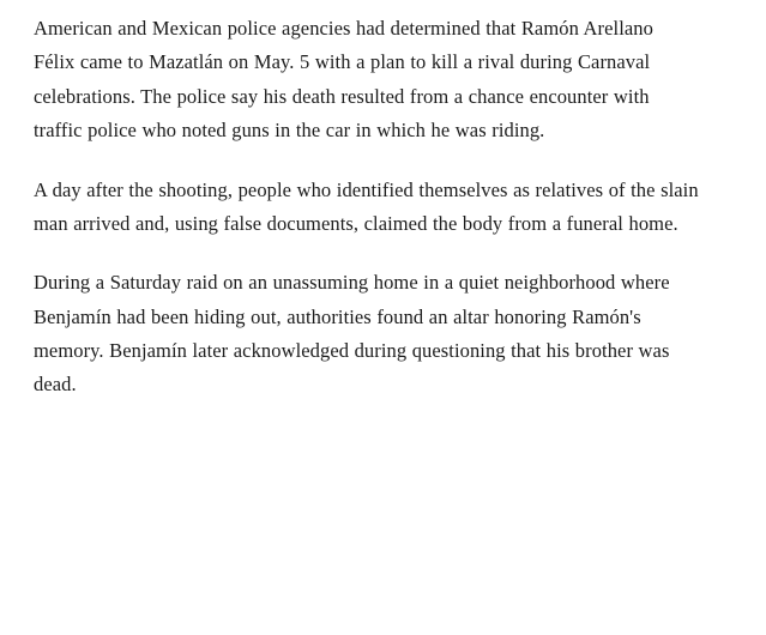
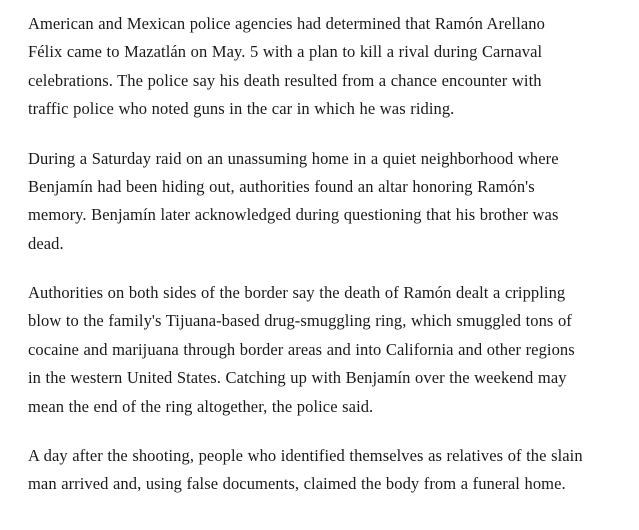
  American and Mexican police agencies had determined that Ramón Arellano Félix came to Mazatlán on May. 5 with a plan to kill a rival during Carnaval celebrations. The police say his death resulted from a chance encounter with traffic police who noted guns in the car in which he was riding.
- A day after the shooting, people who identified themselves as relatives of the slain man arrived and, using false documents, claimed the body from a funeral home.
+ During a Saturday raid on an unassuming home in a quiet neighborhood where Benjamín had been hiding out, authorities found an altar honoring Ramón's memory. Benjamín later acknowledged during questioning that his brother was dead.
+ Authorities on both sides of the border say the death of Ramón dealt a crippling blow to the family's Tijuana-based drug-smuggling ring, which smuggled tons of cocaine and marijuana through border areas and into California and other regions in the western United States. Catching up with Benjamín over the weekend may mean the end of the ring altogether, the police said.
- During a Saturday raid on an unassuming home in a quiet neighborhood where Benjamín had been hiding out, authorities found an altar honoring Ramón's memory. Benjamín later acknowledged during questioning that his brother was dead.
+ A day after the shooting, people who identified themselves as relatives of the slain man arrived and, using false documents, claimed the body from a funeral home.
